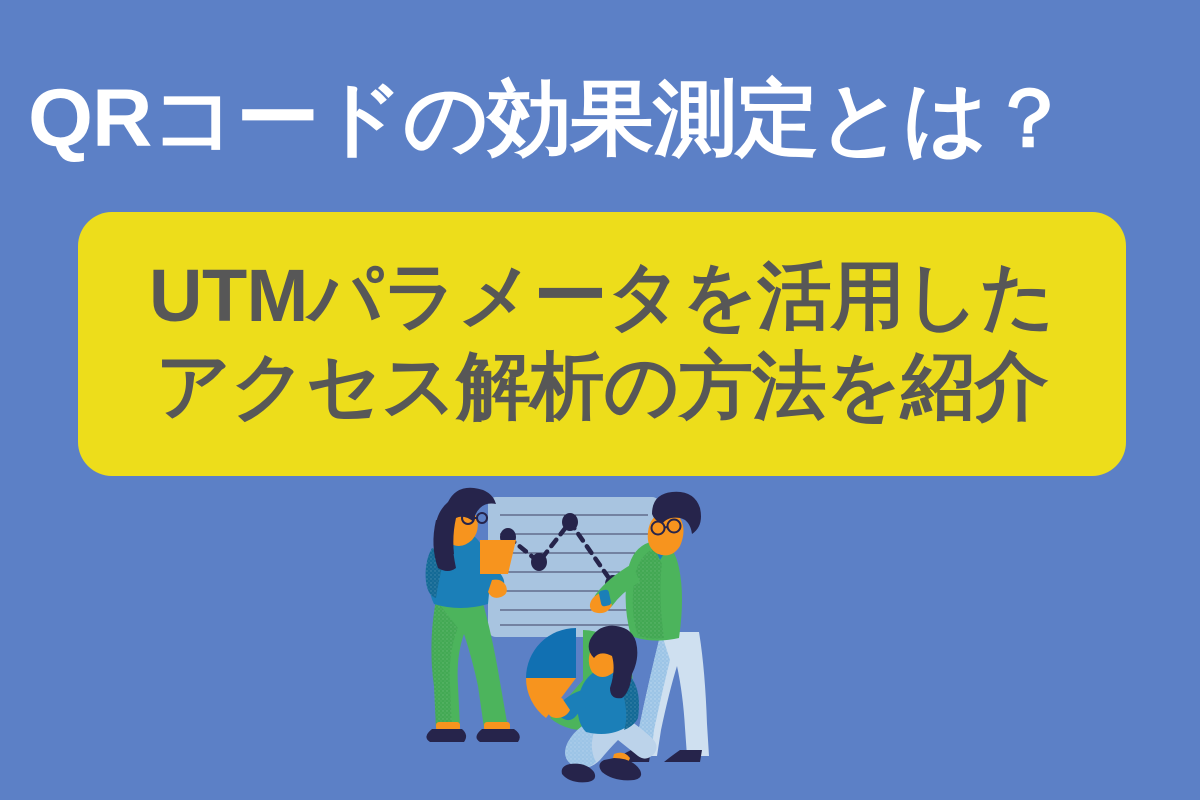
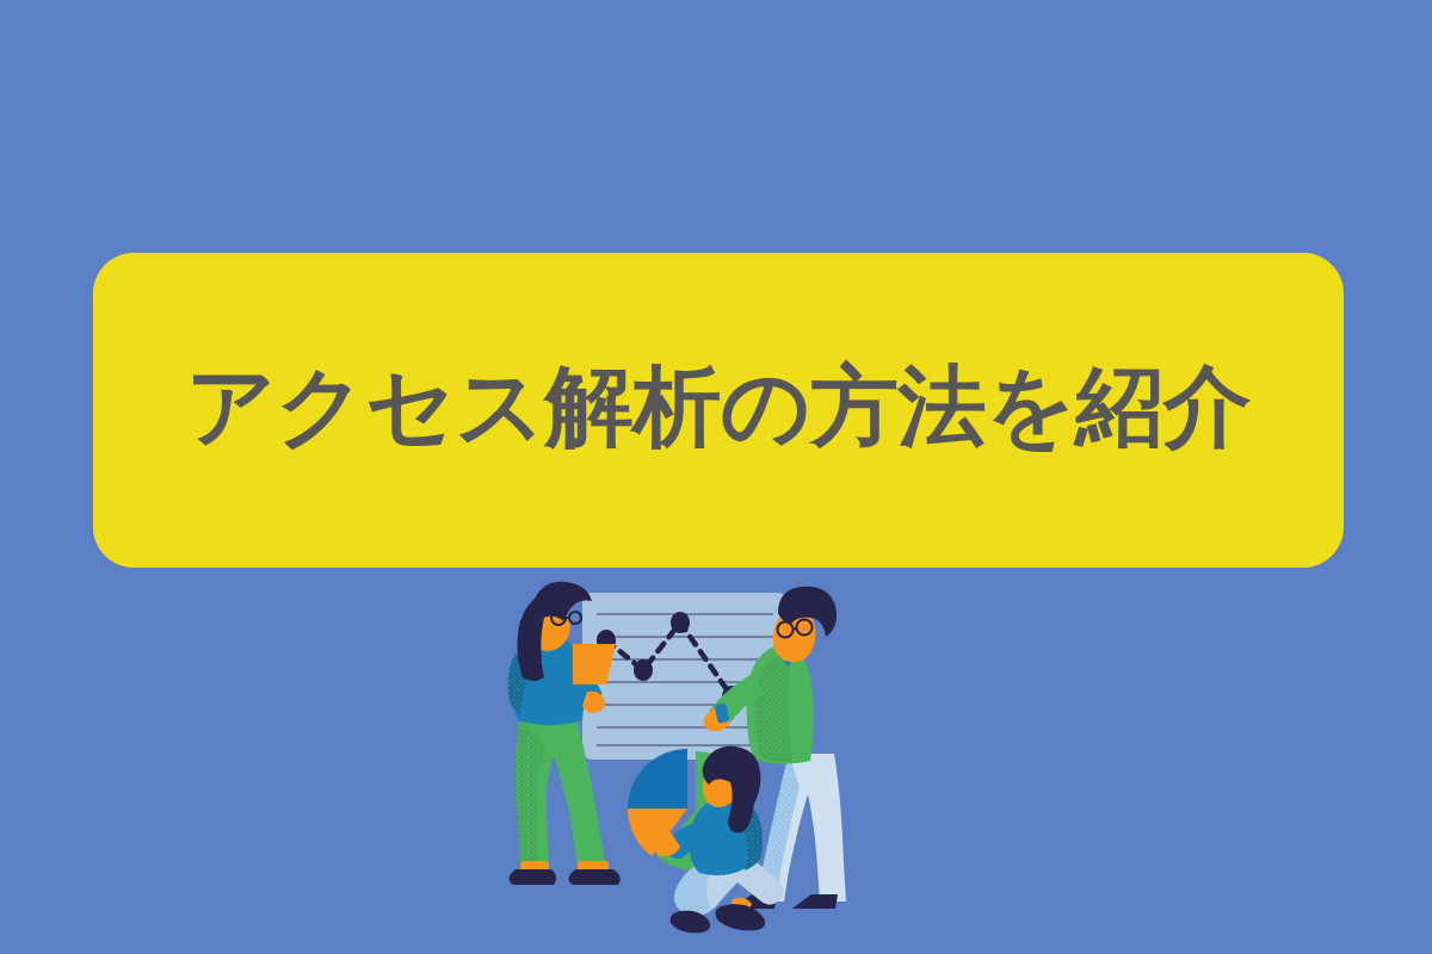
- QRコードの効果測定とは？
- UTMパラメータを活用した
  アクセス解析の方法を紹介
